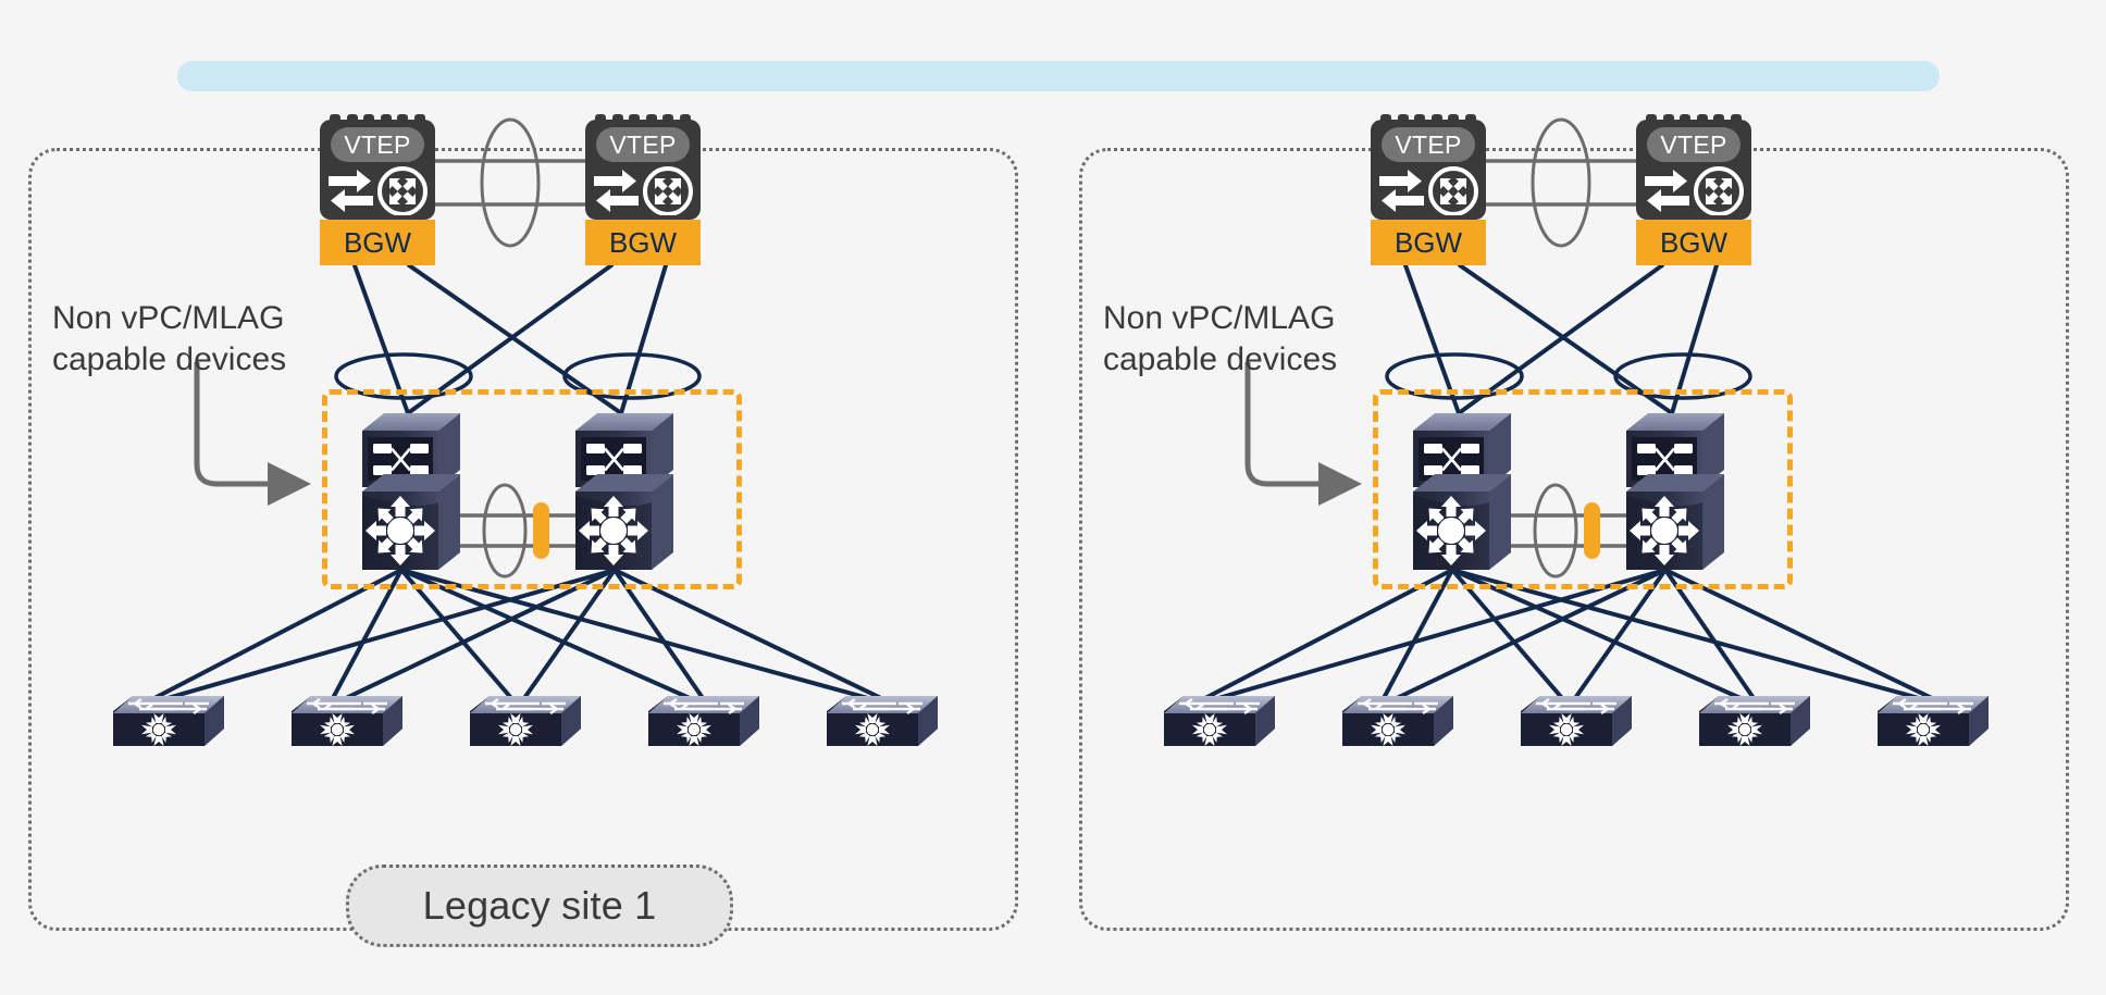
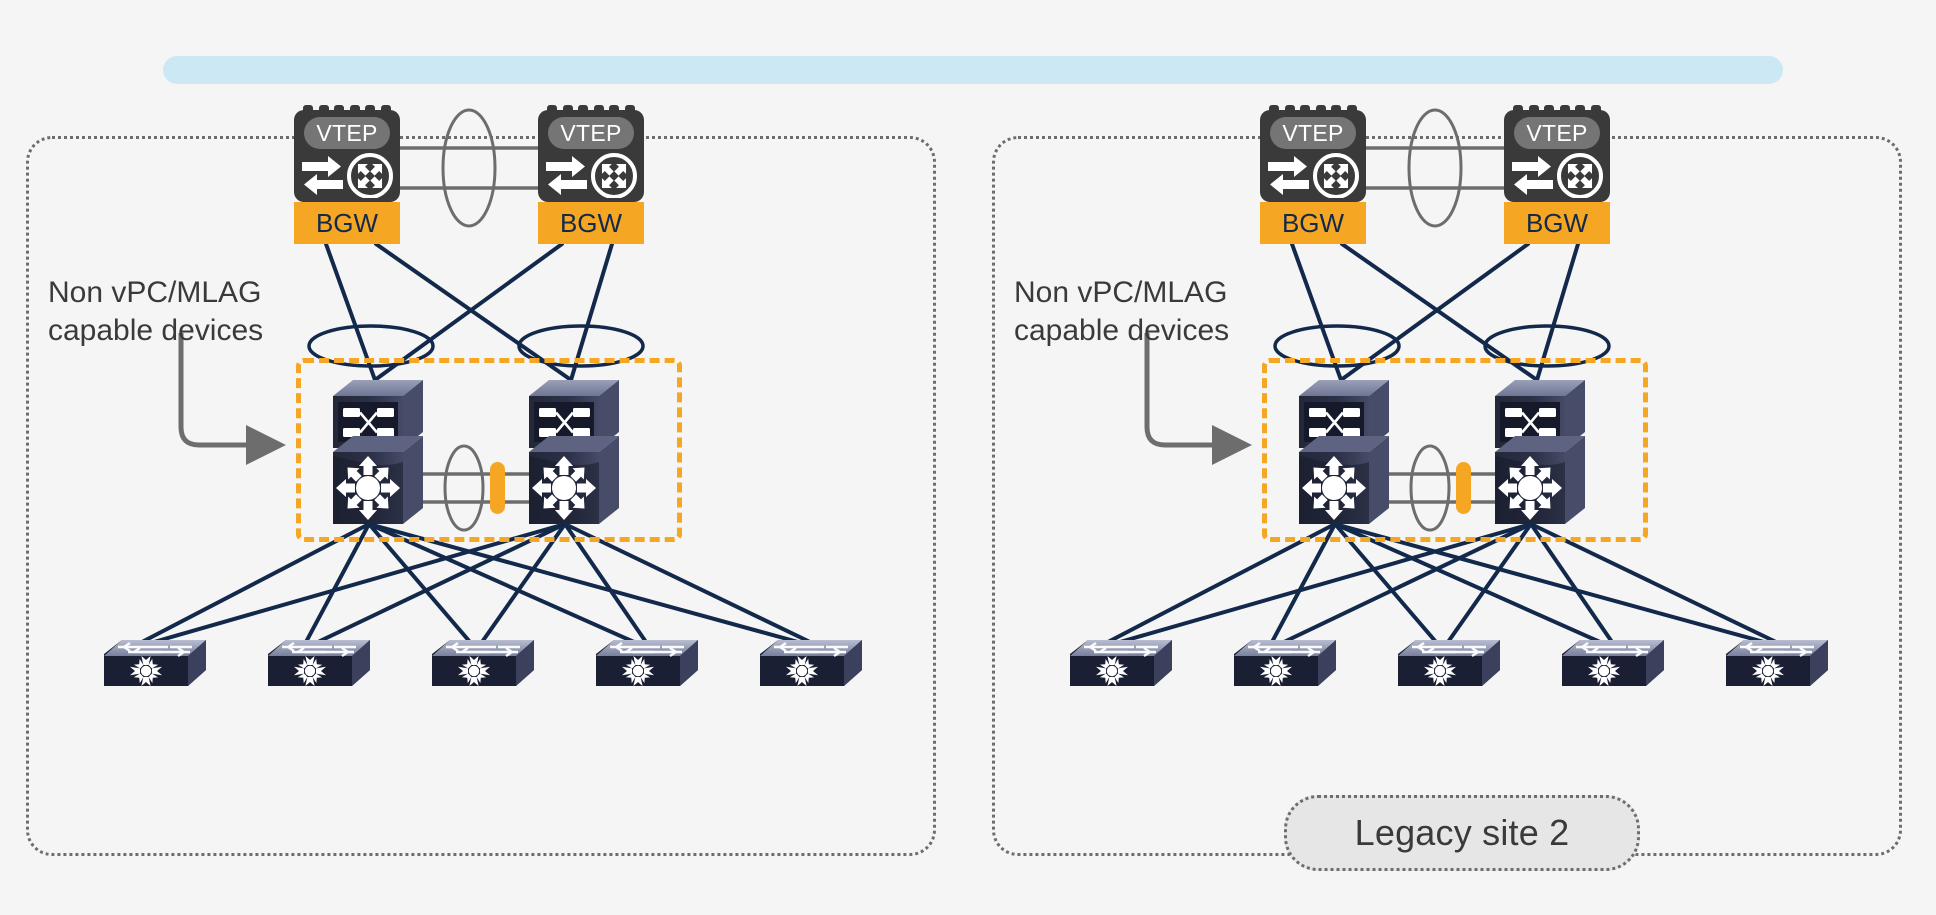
- Legacy site 1
  Non vPC/MLAG
  capable devices
  VTEP
  BGW
  VTEP
  BGW
+ Legacy site 2
  Non vPC/MLAG
  capable devices
  VTEP
  BGW
  VTEP
  BGW
